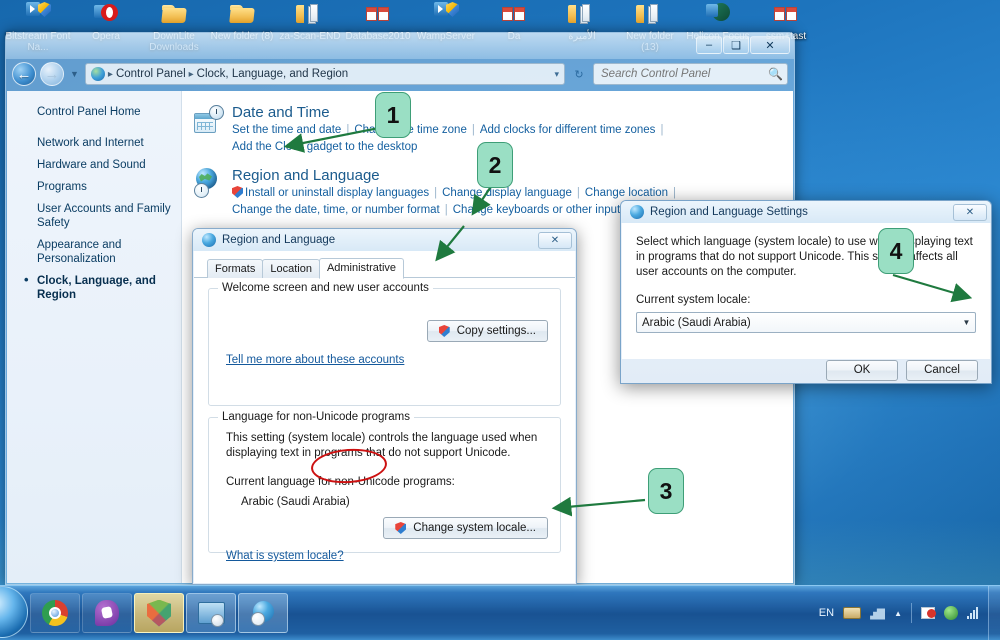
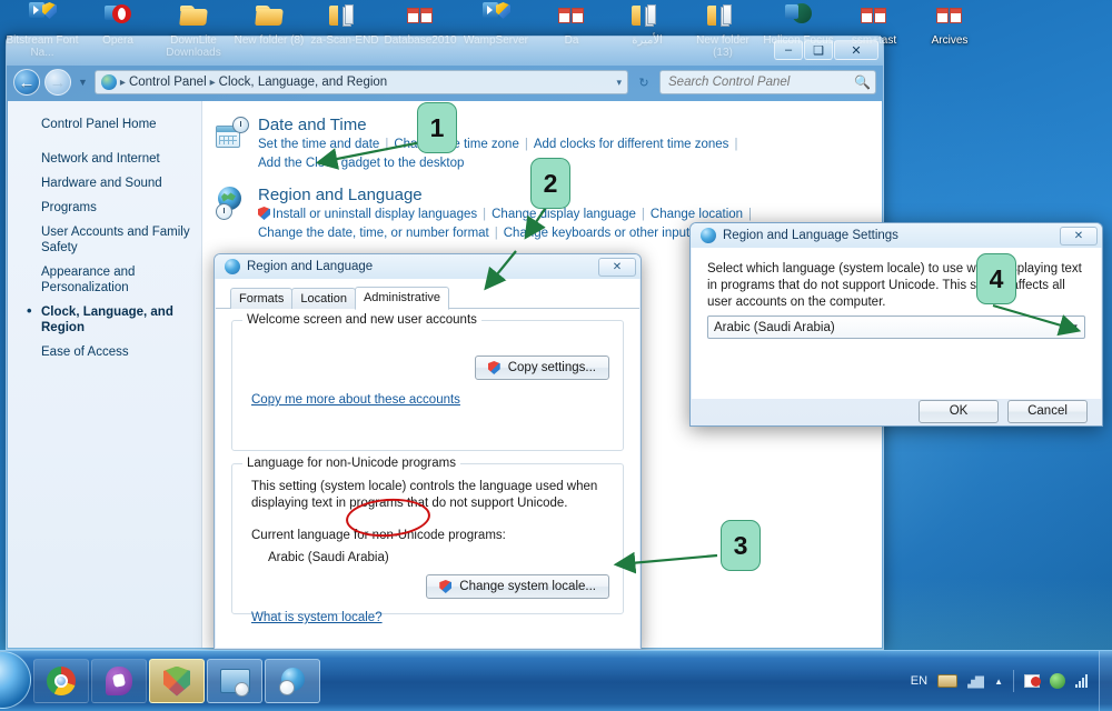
+ Arcives
  –
  ❑
  ✕
  ←
  →
  ▼
  ▸
  Control Panel
  ▸
  Clock, Language, and Region
  ▾
  ↻
  Search Control Panel
  🔍
  Control Panel Home
  Network and Internet
  Hardware and Sound
  Programs
  User Accounts and Family Safety
  Appearance and Personalization
  Clock, Language, and Region
+ Ease of Access
  Date and Time
  Set the time and date | C time zone | Add clocks for different time zones |
  Add the Clock gadget to the desktop
  Region and Language
  Install or uninstall display languages | Change display language | Change location |
  Change the date, time, or number format | Change keyboards or other input
  Region and Language
  ✕
  Formats
  Location
  Administrative
  Welcome screen and new user accounts
  Copy settings...
- Tell me more about these accounts
+ Copy me more about these accounts
  Language for non-Unicode programs
  This setting (system locale) controls the language used when displaying text in programs that do not support Unicode.
  Current language for non-Unicode programs:
  Arabic (Saudi Arabia)
  Change system locale...
  What is system locale?
  Region and Language Settings
  ✕
  Select which language (system locale) to use wplaying text in programs that do not support Unicode. This sffects all user accounts on the computer.
- Current system locale:
  Arabic (Saudi Arabia)
  ▼
  OK
  Cancel
  1
  2
  3
  4
  EN
  ▲
